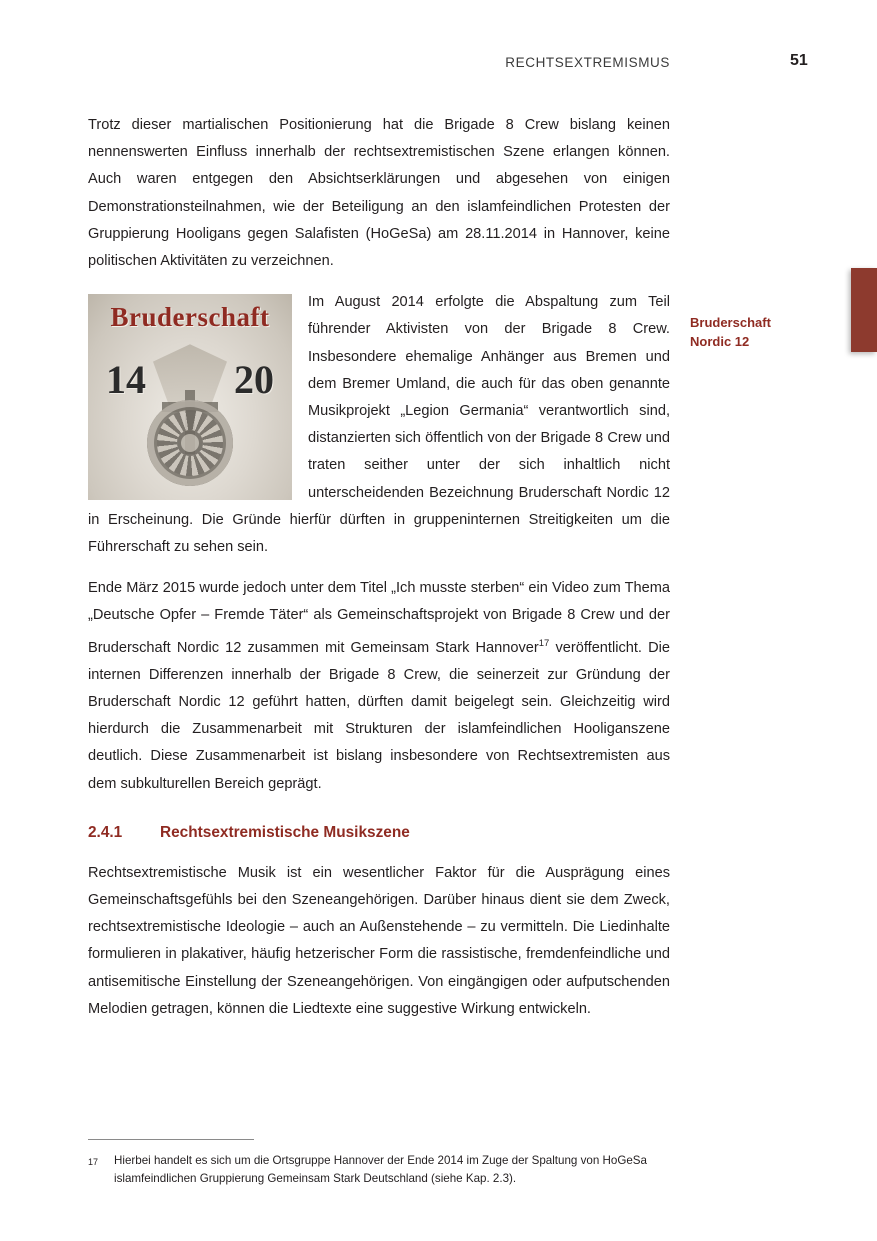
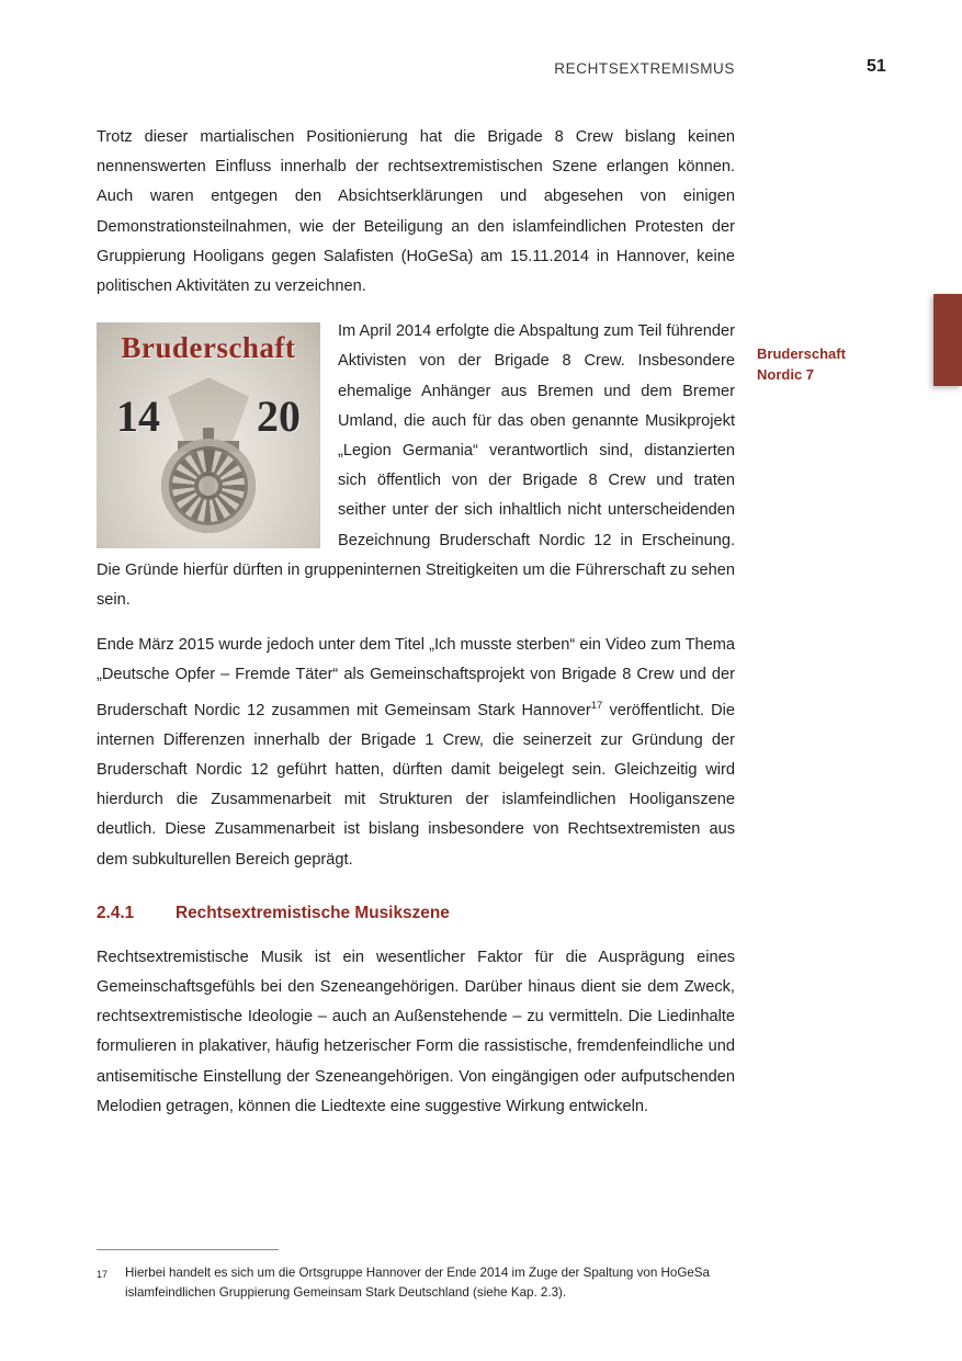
  RECHTSEXTREMISMUS
  51
  Bruderschaft
- Nordic 12
+ Nordic 7
- Trotz dieser martialischen Positionierung hat die Brigade 8 Crew bislang keinen nennenswerten Einfluss innerhalb der rechtsextremistischen Szene erlangen können. Auch waren entgegen den Absichtserklärungen und abgesehen von einigen Demonstrationsteilnahmen, wie der Beteiligung an den islamfeindlichen Protesten der Gruppierung Hooligans gegen Salafisten (HoGeSa) am 28.11.2014 in Hannover, keine politischen Aktivitäten zu verzeichnen.
+ Trotz dieser martialischen Positionierung hat die Brigade 8 Crew bislang keinen nennenswerten Einfluss innerhalb der rechtsextremistischen Szene erlangen können. Auch waren entgegen den Absichtserklärungen und abgesehen von einigen Demonstrationsteilnahmen, wie der Beteiligung an den islamfeindlichen Protesten der Gruppierung Hooligans gegen Salafisten (HoGeSa) am 15.11.2014 in Hannover, keine politischen Aktivitäten zu verzeichnen.
  Bruderschaft
  14
  20
- Im August 2014 erfolgte die Abspaltung zum Teil führender Aktivisten von der Brigade 8 Crew. Insbesondere ehemalige Anhänger aus Bremen und dem Bremer Umland, die auch für das oben genannte Musikprojekt „Legion Germania“ verantwortlich sind, distanzierten sich öffentlich von der Brigade 8 Crew und traten seither unter der sich inhaltlich nicht unterscheidenden Bezeichnung Bruderschaft Nordic 12 in Erscheinung. Die Gründe hierfür dürften in gruppeninternen Streitigkeiten um die Führerschaft zu sehen sein.
+ Im April 2014 erfolgte die Abspaltung zum Teil führender Aktivisten von der Brigade 8 Crew. Insbesondere ehemalige Anhänger aus Bremen und dem Bremer Umland, die auch für das oben genannte Musikprojekt „Legion Germania“ verantwortlich sind, distanzierten sich öffentlich von der Brigade 8 Crew und traten seither unter der sich inhaltlich nicht unterscheidenden Bezeichnung Bruderschaft Nordic 12 in Erscheinung. Die Gründe hierfür dürften in gruppeninternen Streitigkeiten um die Führerschaft zu sehen sein.
- Ende März 2015 wurde jedoch unter dem Titel „Ich musste sterben“ ein Video zum Thema „Deutsche Opfer – Fremde Täter“ als Gemeinschaftsprojekt von Brigade 8 Crew und der Bruderschaft Nordic 12 zusammen mit Gemeinsam Stark Hannover17 veröffentlicht. Die internen Differenzen innerhalb der Brigade 8 Crew, die seinerzeit zur Gründung der Bruderschaft Nordic 12 geführt hatten, dürften damit beigelegt sein. Gleichzeitig wird hierdurch die Zusammenarbeit mit Strukturen der islamfeindlichen Hooliganszene deutlich. Diese Zusammenarbeit ist bislang insbesondere von Rechtsextremisten aus dem subkulturellen Bereich geprägt.
+ Ende März 2015 wurde jedoch unter dem Titel „Ich musste sterben“ ein Video zum Thema „Deutsche Opfer – Fremde Täter“ als Gemeinschaftsprojekt von Brigade 8 Crew und der Bruderschaft Nordic 12 zusammen mit Gemeinsam Stark Hannover17 veröffentlicht. Die internen Differenzen innerhalb der Brigade 1 Crew, die seinerzeit zur Gründung der Bruderschaft Nordic 12 geführt hatten, dürften damit beigelegt sein. Gleichzeitig wird hierdurch die Zusammenarbeit mit Strukturen der islamfeindlichen Hooliganszene deutlich. Diese Zusammenarbeit ist bislang insbesondere von Rechtsextremisten aus dem subkulturellen Bereich geprägt.
  2.4.1
  Rechtsextremistische Musikszene
  Rechtsextremistische Musik ist ein wesentlicher Faktor für die Ausprägung eines Gemeinschaftsgefühls bei den Szeneangehörigen. Darüber hinaus dient sie dem Zweck, rechtsextremistische Ideologie – auch an Außenstehende – zu vermitteln. Die Liedinhalte formulieren in plakativer, häufig hetzerischer Form die rassistische, fremdenfeindliche und antisemitische Einstellung der Szeneangehörigen. Von eingängigen oder aufputschenden Melodien getragen, können die Liedtexte eine suggestive Wirkung entwickeln.
  17
  Hierbei handelt es sich um die Ortsgruppe Hannover der Ende 2014 im Zuge der Spaltung von HoGeSa islamfeindlichen Gruppierung Gemeinsam Stark Deutschland (siehe Kap. 2.3).
